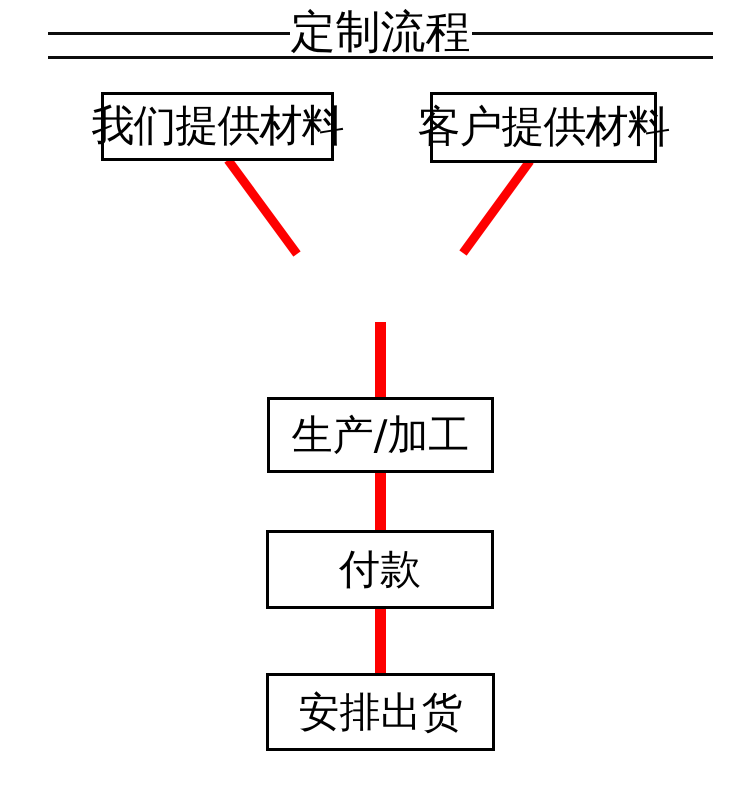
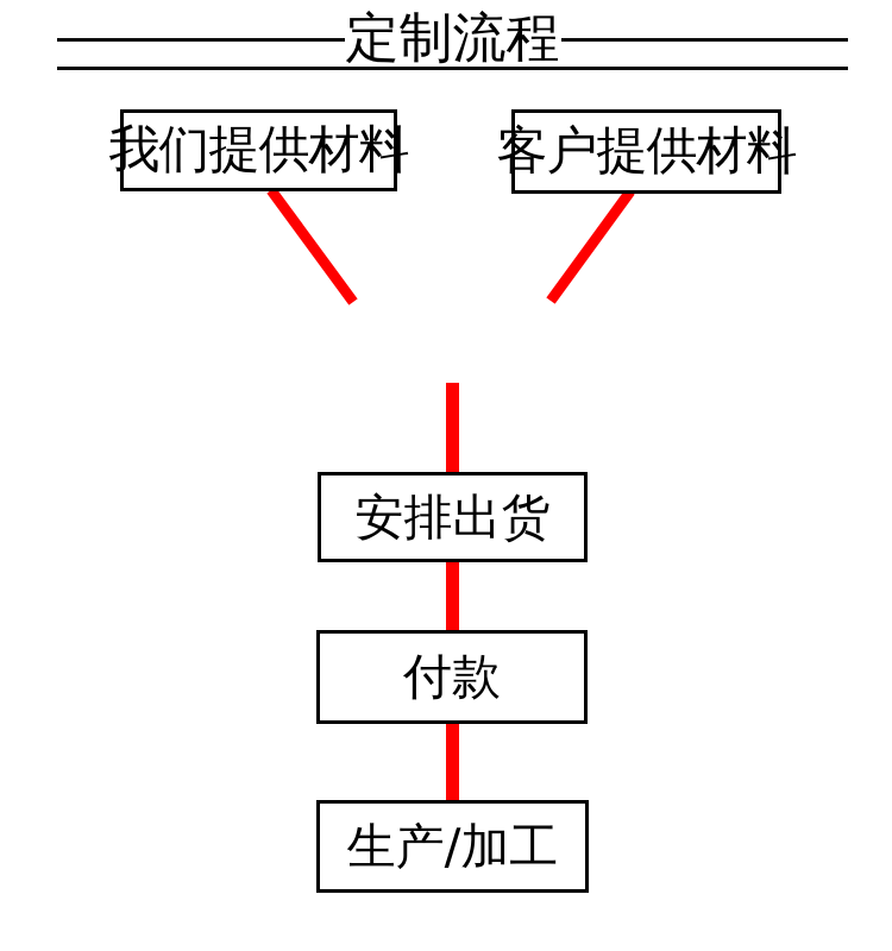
  定制流程
  我们提供材料
  客户提供材料
- 生产/加工
+ 安排出货
  付款
- 安排出货
+ 生产/加工
